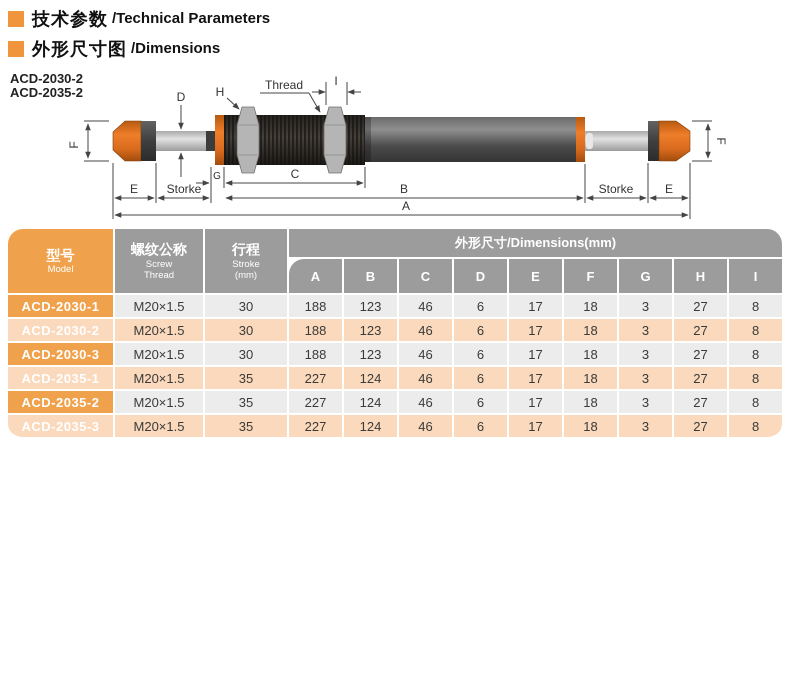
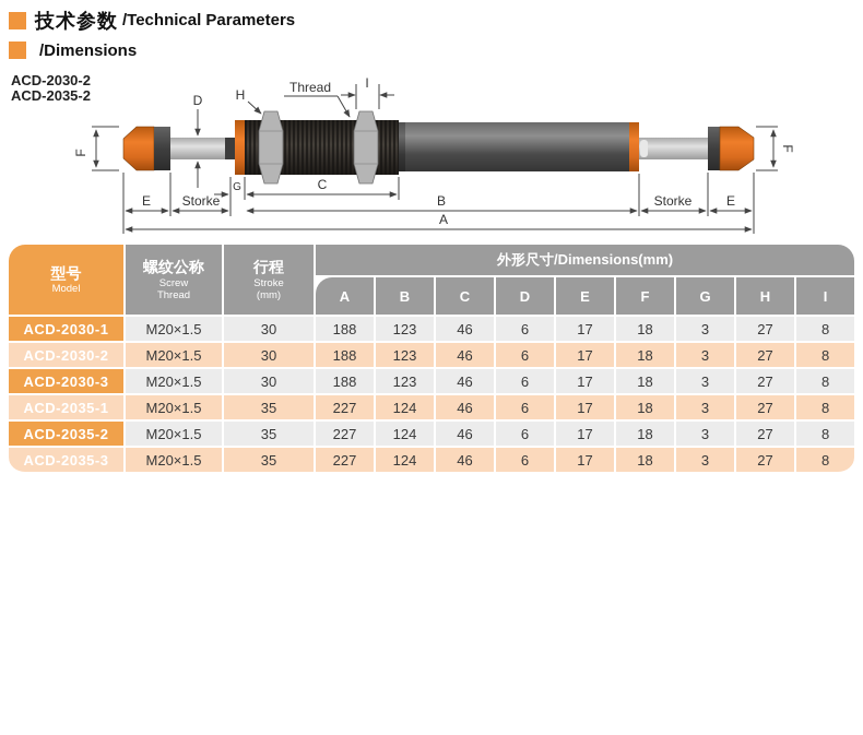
  技术参数
  /Technical Parameters
- 外形尺寸图
  /Dimensions
  ACD-2030-2
  ACD-2035-2
  D
  H
  Thread
  I
  G
  C
  E
  Storke
  B
  Storke
  E
  A
  型号 Model	螺纹公称 Screw Thread	行程 Stroke (mm)	外形尺寸/Dimensions(mm)
  A	B	C	D	E	F	G	H	I
  ACD-2030-1	M20×1.5	30	188	123	46	6	17	18	3	27	8
  ACD-2030-2	M20×1.5	30	188	123	46	6	17	18	3	27	8
  ACD-2030-3	M20×1.5	30	188	123	46	6	17	18	3	27	8
  ACD-2035-1	M20×1.5	35	227	124	46	6	17	18	3	27	8
  ACD-2035-2	M20×1.5	35	227	124	46	6	17	18	3	27	8
  ACD-2035-3	M20×1.5	35	227	124	46	6	17	18	3	27	8
